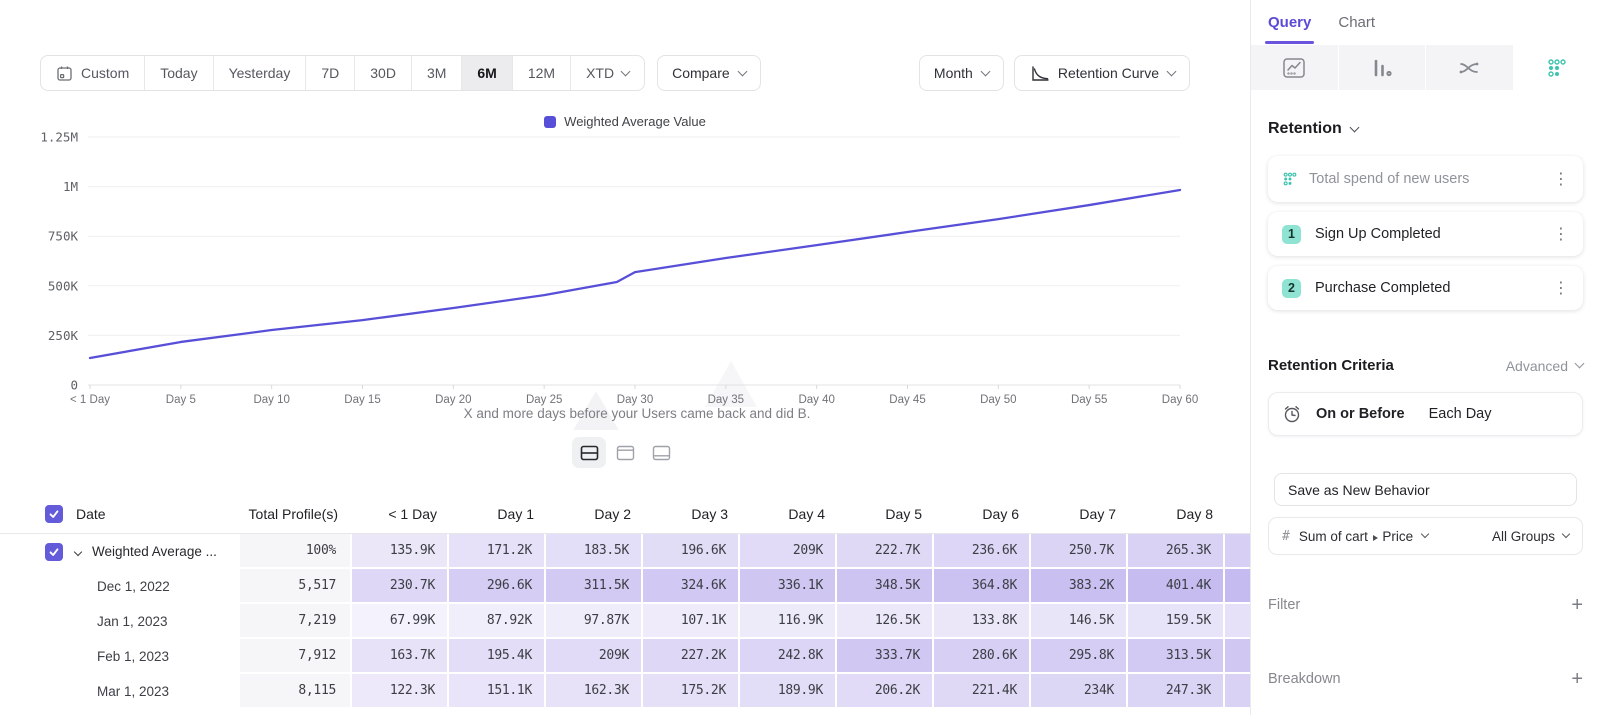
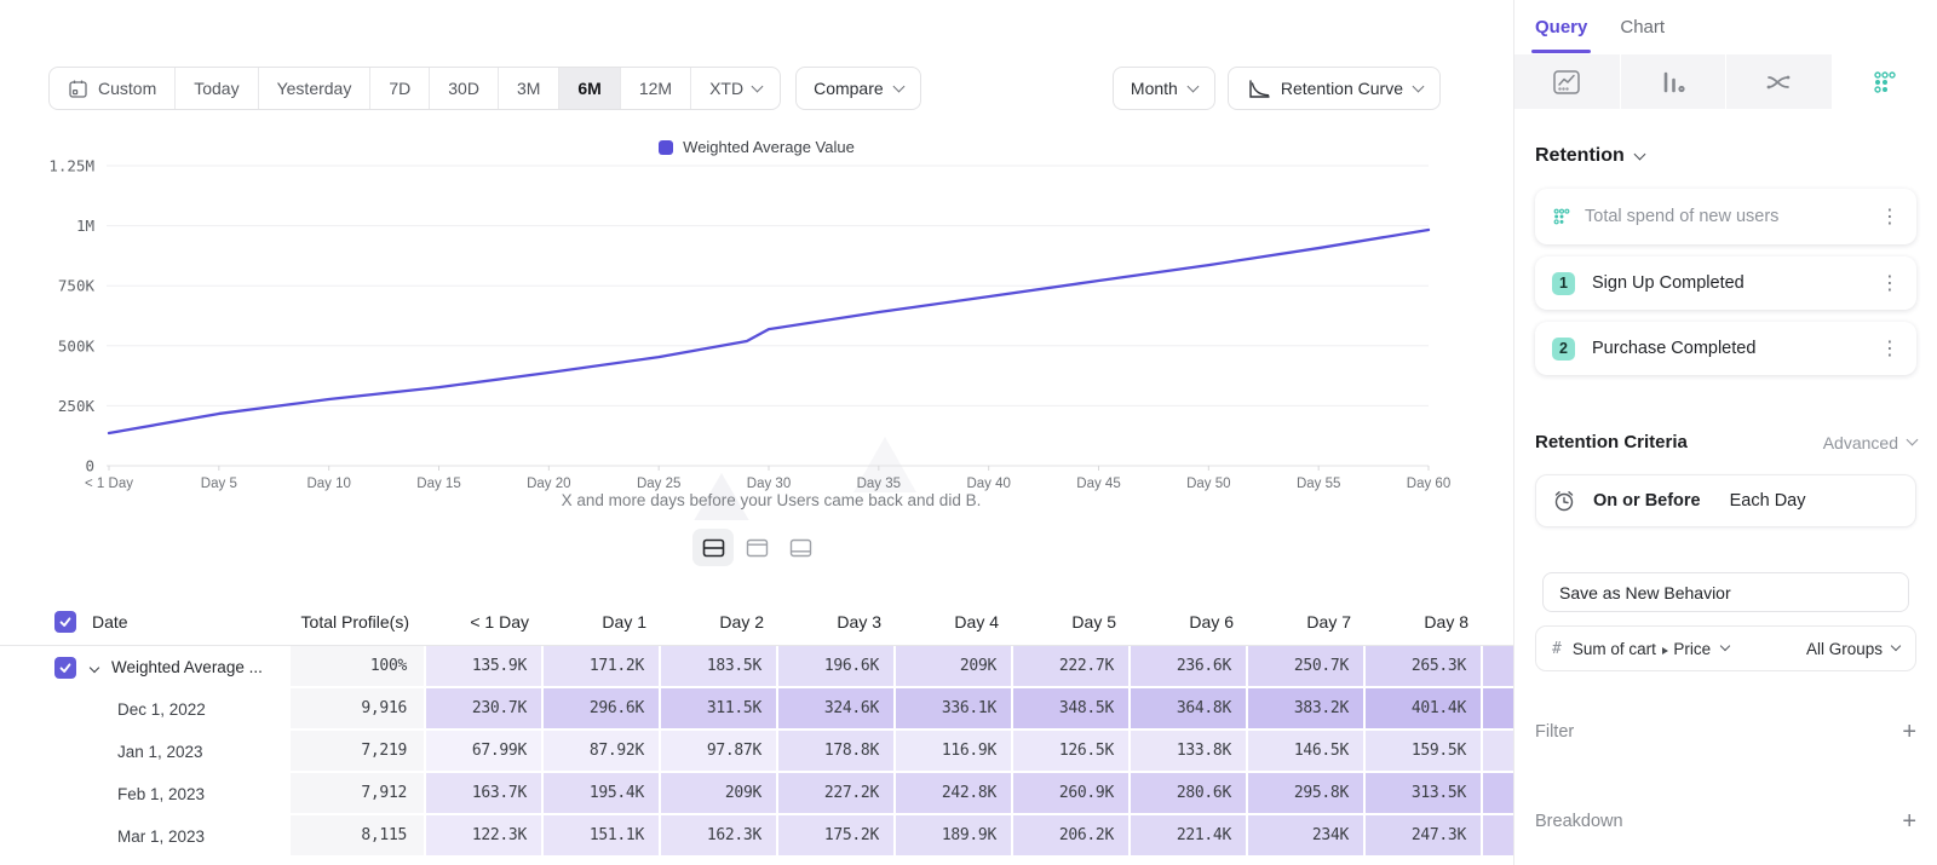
  Custom
  Today
  Yesterday
  7D
  30D
  3M
  6M
  12M
  XTD
  Compare
  Month
  Retention Curve
  Weighted Average Value
  1.25M
  1M
  750K
  500K
  250K
  0
  < 1 Day
  Day 5
  Day 10
  Day 15
  Day 20
  Day 25
  Day 30
  Day 35
  Day 40
  Day 45
  Day 50
  Day 55
  Day 60
  X and more days before your Users came back and did B.
  Date
  Total Profile(s)
  < 1 Day
  Day 1
  Day 2
  Day 3
  Day 4
  Day 5
  Day 6
  Day 7
  Day 8
  Weighted Average ...
  100%
  135.9K
  171.2K
  183.5K
  196.6K
  209K
  222.7K
  236.6K
  250.7K
  265.3K
  Dec 1, 2022
- 5,517
+ 9,916
  230.7K
  296.6K
  311.5K
  324.6K
  336.1K
  348.5K
  364.8K
  383.2K
  401.4K
  Jan 1, 2023
  7,219
  67.99K
  87.92K
  97.87K
- 107.1K
+ 178.8K
  116.9K
  126.5K
  133.8K
  146.5K
  159.5K
  Feb 1, 2023
  7,912
  163.7K
  195.4K
  209K
  227.2K
  242.8K
- 333.7K
+ 260.9K
  280.6K
  295.8K
  313.5K
  Mar 1, 2023
  8,115
  122.3K
  151.1K
  162.3K
  175.2K
  189.9K
  206.2K
  221.4K
  234K
  247.3K
  Query
  Chart
  Retention
  Total spend of new users
  ⋮
  1
  Sign Up Completed
  ⋮
  2
  Purchase Completed
  ⋮
  Retention Criteria
  Advanced
  On or Before
  Each Day
  Save as New Behavior
  #
  Sum of cart Price
  All Groups
  Filter
  +
  Breakdown
  +
